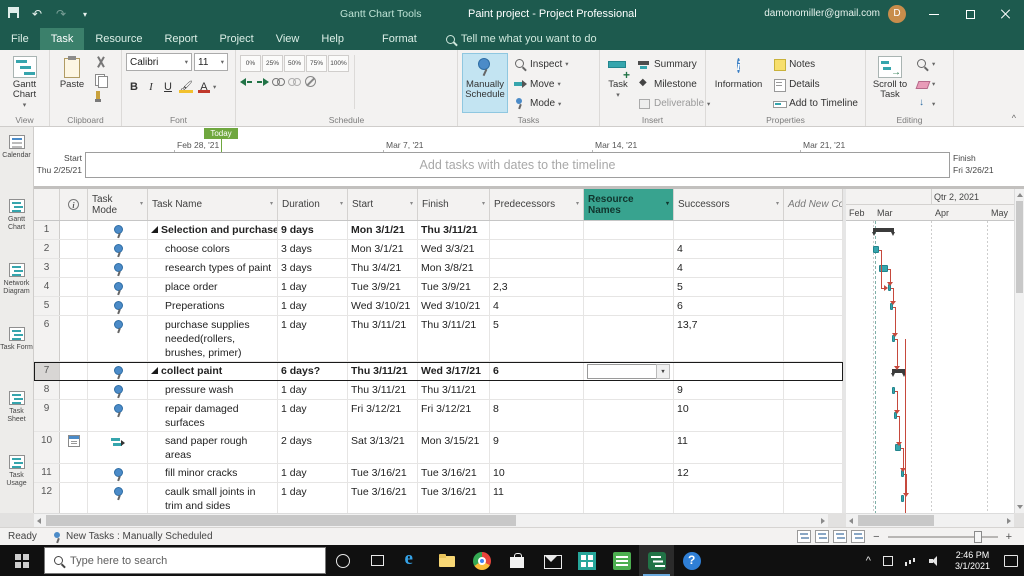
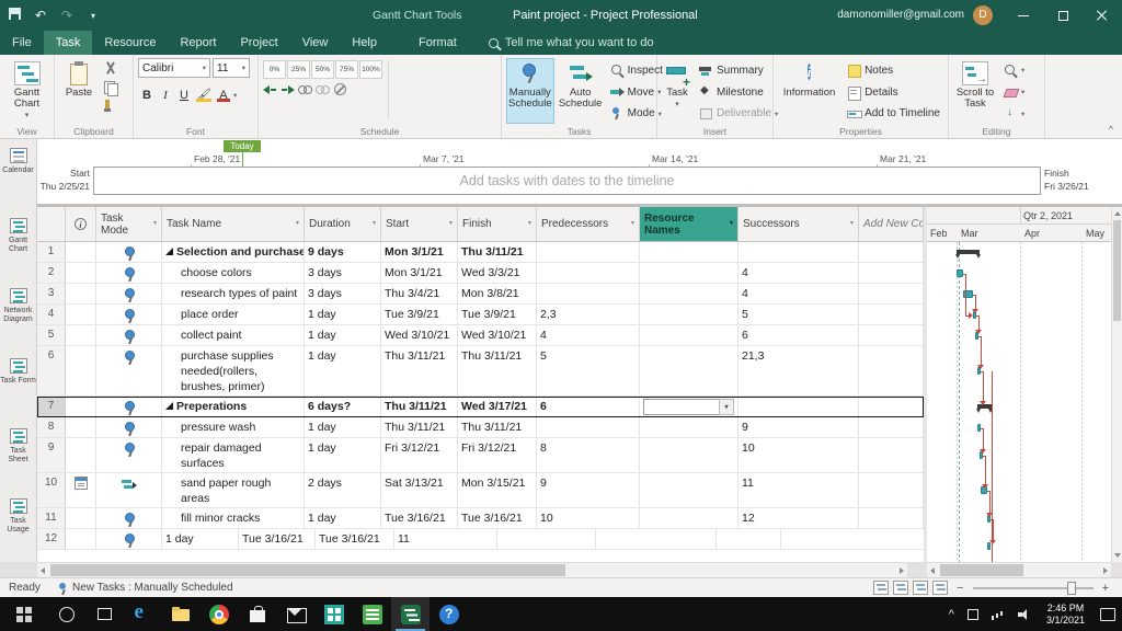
  ↶
  ↷
  ▾
  Gantt Chart Tools
  Paint project - Project Professional
  damonomiller@gmail.com
  D
  File
  Task
  Resource
  Report
  Project
  View
  Help
  Format
  Tell me what you want to do
  Gantt Chart
  View
  Paste
  Clipboard
  Calibri
  11
  B
  I
  U
  🖌
  A
  Font
  Schedule
  Manually Schedule
+ Auto Schedule
  Inspect
  Move
  Mode
  Tasks
  Task
  Summary
  Milestone
  Deliverable
  Insert
  i
  Information
  Notes
  Details
  Add to Timeline
  Properties
  Scroll to Task
  Editing
  ^
  Today
  Feb 28, '21
  Mar 7, '21
  Mar 14, '21
  Mar 21, '21
  Add tasks with dates to the timeline
  Start
  Thu 2/25/21
  Finish
  Fri 3/26/21
  i
  Task Mode
  Task Name
  Duration
  Start
  Finish
  Predecessors
  Resource Names
  Successors
  1
  Selection and purchase
  9 days
  Mon 3/1/21
  Thu 3/11/21
  2
  choose colors
  3 days
  Mon 3/1/21
  Wed 3/3/21
  4
  3
  research types of paint
  3 days
  Thu 3/4/21
  Mon 3/8/21
  4
  4
  place order
  1 day
  Tue 3/9/21
  Tue 3/9/21
  2,3
  5
  5
- Preperations
+ collect paint
  1 day
  Wed 3/10/21
  Wed 3/10/21
  4
  6
  6
  purchase supplies needed(rollers, brushes, primer)
  1 day
  Thu 3/11/21
  Thu 3/11/21
  5
- 13,7
+ 21,3
  7
- collect paint
+ Preperations
  6 days?
  Thu 3/11/21
  Wed 3/17/21
  6
  8
  pressure wash
  1 day
  Thu 3/11/21
  Thu 3/11/21
  9
  9
  repair damaged surfaces
  1 day
  Fri 3/12/21
  Fri 3/12/21
  8
  10
  10
  sand paper rough areas
  2 days
  Sat 3/13/21
  Mon 3/15/21
  9
  11
  11
  fill minor cracks
  1 day
  Tue 3/16/21
  Tue 3/16/21
  10
  12
  12
- caulk small joints in trim and sides
  1 day
  Tue 3/16/21
  Tue 3/16/21
  11
  Qtr 2, 2021
  Feb
  Mar
  Apr
  May
  Ready
  New Tasks : Manually Scheduled
  −
  +
- Type here to search
  ^
  2:46 PM
  3/1/2021
